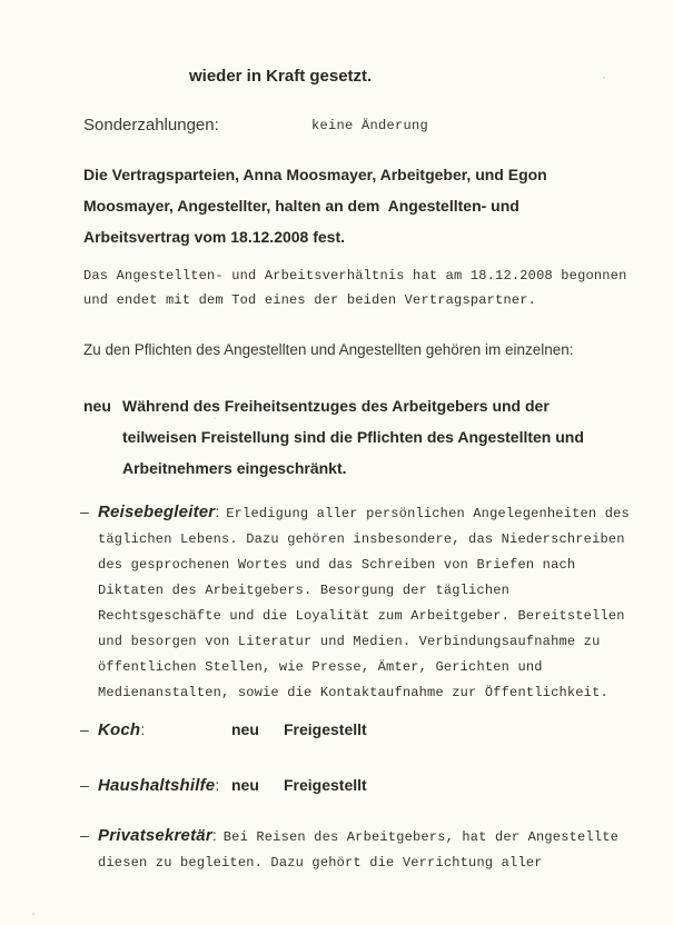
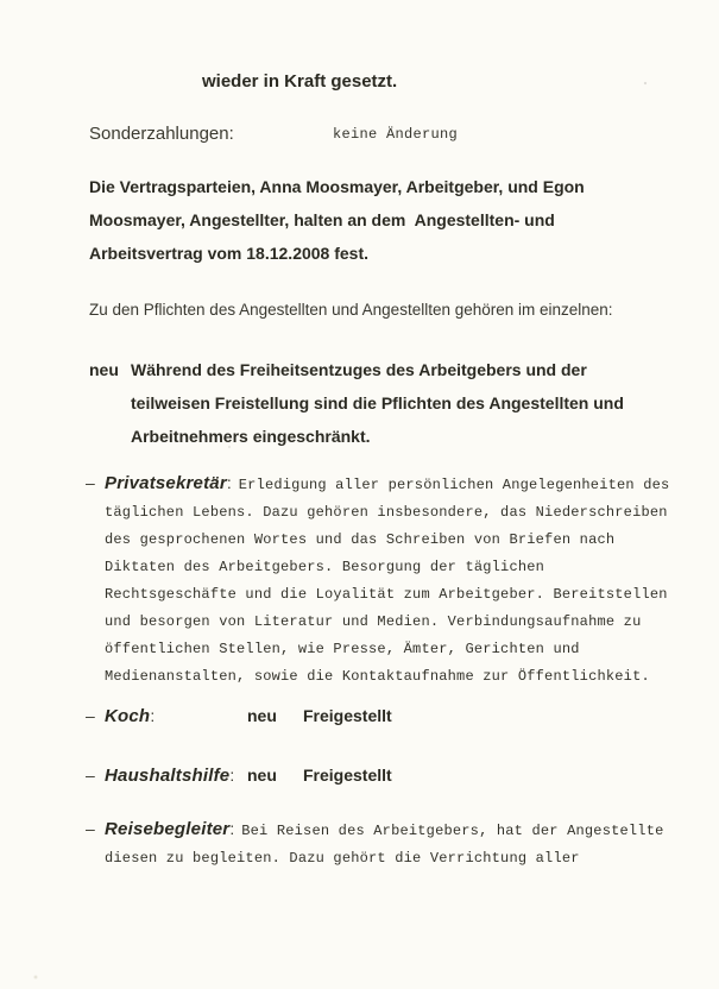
  wieder in Kraft gesetzt.
  Sonderzahlungen:
  keine Änderung
  Die Vertragsparteien, Anna Moosmayer, Arbeitgeber, und Egon
  Moosmayer, Angestellter, halten an dem Angestellten- und
  Arbeitsvertrag vom 18.12.2008 fest.
- Das Angestellten- und Arbeitsverhältnis hat am 18.12.2008 begonnen
- und endet mit dem Tod eines der beiden Vertragspartner.
  Zu den Pflichten des Angestellten und Angestellten gehören im einzelnen:
  neu
  Während des Freiheitsentzuges des Arbeitgebers und der
  teilweisen Freistellung sind die Pflichten des Angestellten und
  Arbeitnehmers eingeschränkt.
  –
- Reisebegleiter: Erledigung aller persönlichen Angelegenheiten des
+ Privatsekretär: Erledigung aller persönlichen Angelegenheiten des
  täglichen Lebens. Dazu gehören insbesondere, das Niederschreiben
  des gesprochenen Wortes und das Schreiben von Briefen nach
  Diktaten des Arbeitgebers. Besorgung der täglichen
  Rechtsgeschäfte und die Loyalität zum Arbeitgeber. Bereitstellen
  und besorgen von Literatur und Medien. Verbindungsaufnahme zu
  öffentlichen Stellen, wie Presse, Ämter, Gerichten und
  Medienanstalten, sowie die Kontaktaufnahme zur Öffentlichkeit.
  –
  Koch:
  neu
  Freigestellt
  –
  Haushaltshilfe:
  neu
  Freigestellt
  –
- Privatsekretär: Bei Reisen des Arbeitgebers, hat der Angestellte
+ Reisebegleiter: Bei Reisen des Arbeitgebers, hat der Angestellte
  diesen zu begleiten. Dazu gehört die Verrichtung aller
